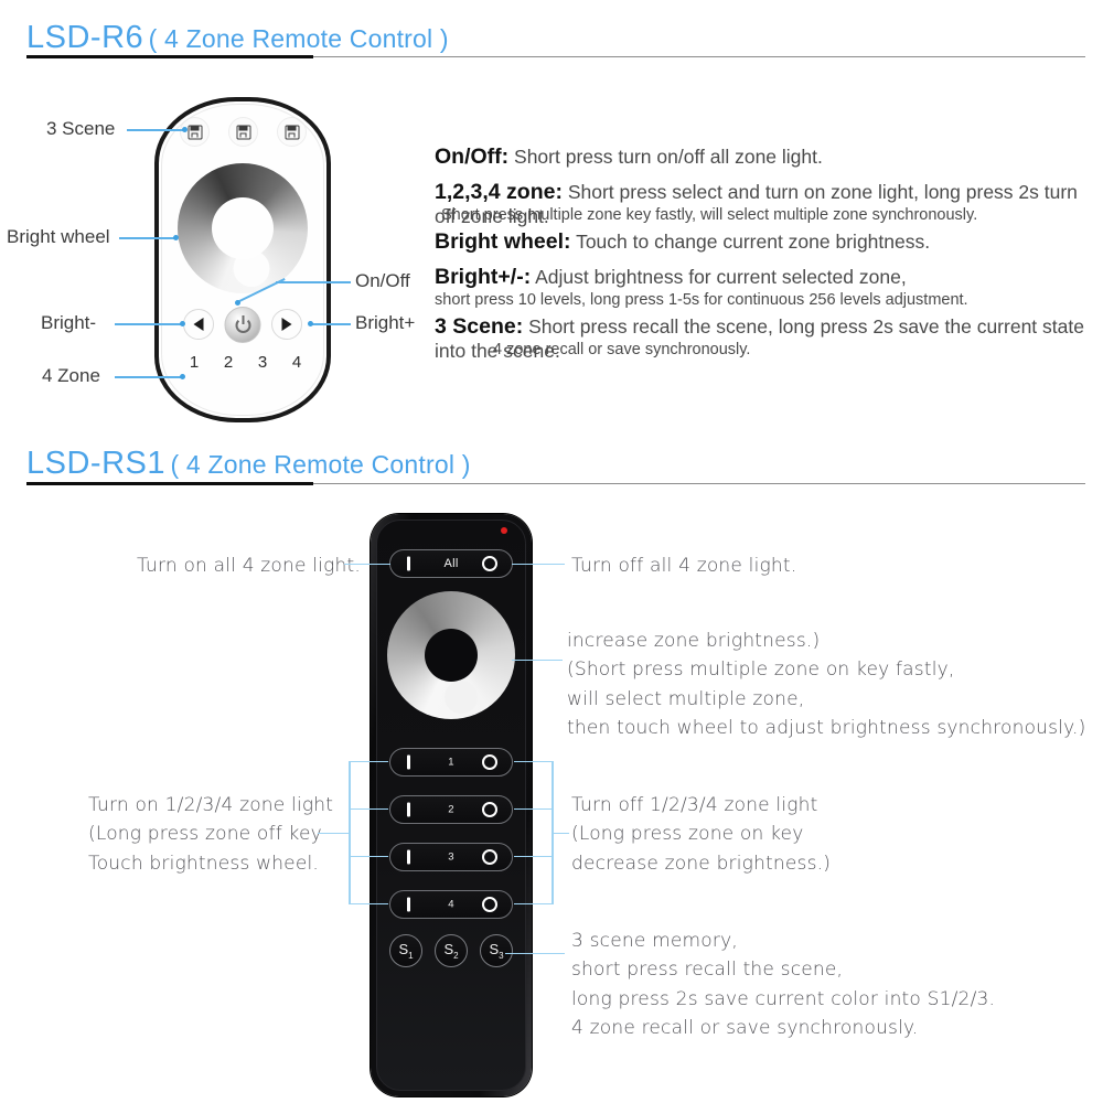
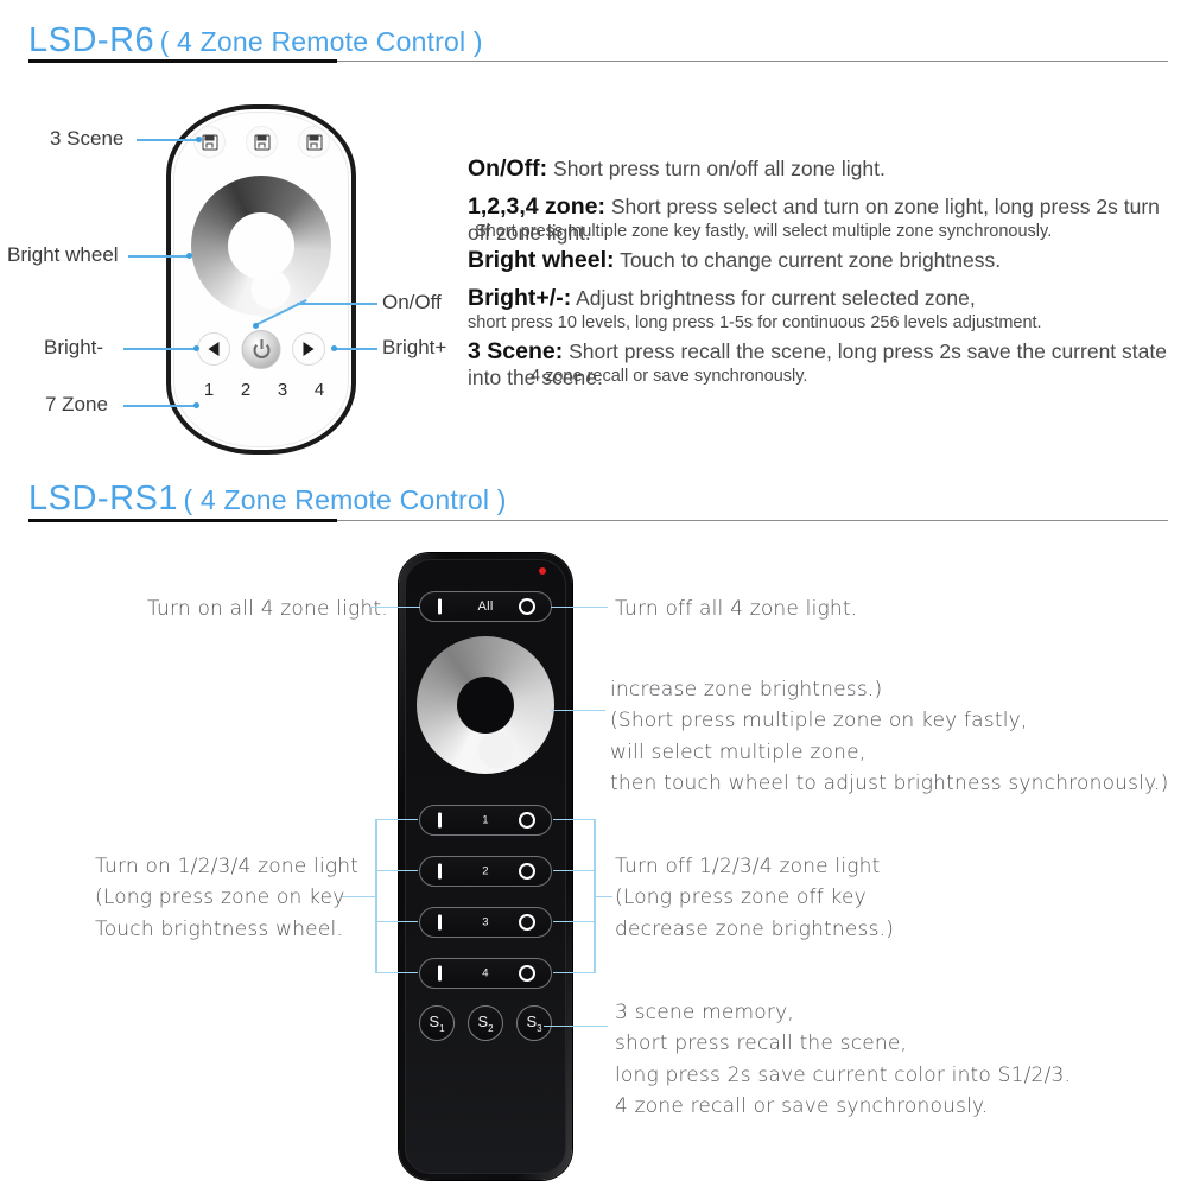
  LSD-R6 ( 4 Zone Remote Control )
  1
  2
  3
  4
  3 Scene
  Bright wheel
  Bright-
- 4 Zone
+ 7 Zone
  On/Off
  Bright+
  On/Off: Short press turn on/off all zone light.
  1,2,3,4 zone: Short press select and turn on zone light, long press 2s turn off zone light.
  Short press multiple zone key fastly, will select multiple zone synchronously.
  Bright wheel: Touch to change current zone brightness.
  Bright+/-: Adjust brightness for current selected zone,
  short press 10 levels, long press 1-5s for continuous 256 levels adjustment.
  3 Scene: Short press recall the scene, long press 2s save the current state into the scene.
  4 zone recall or save synchronously.
  LSD-RS1 ( 4 Zone Remote Control )
  All
  1
  2
  3
  4
  S1
  S2
  S3
  Turn on all 4 zone light.
  Turn on 1/2/3/4 zone light
- (Long press zone off key
+ (Long press zone on key
  Touch brightness wheel.
  Turn off all 4 zone light.
  increase zone brightness.)
  (Short press multiple zone on key fastly,
  will select multiple zone,
  then touch wheel to adjust brightness synchronously.)
  Turn off 1/2/3/4 zone light
- (Long press zone on key
+ (Long press zone off key
  decrease zone brightness.)
  3 scene memory,
  short press recall the scene,
  long press 2s save current color into S1/2/3.
  4 zone recall or save synchronously.
